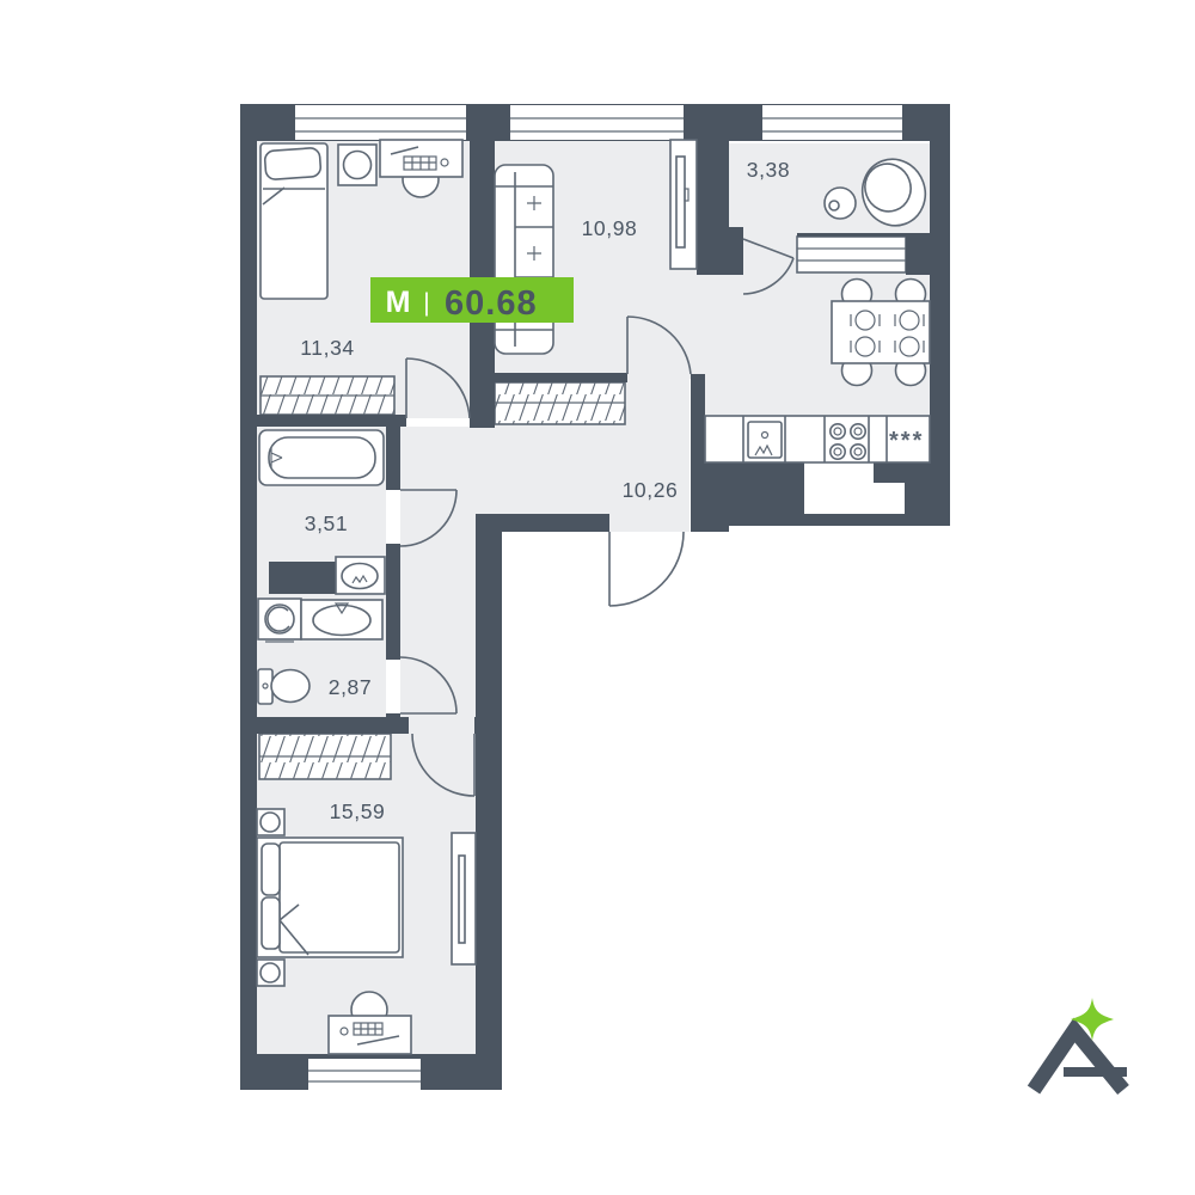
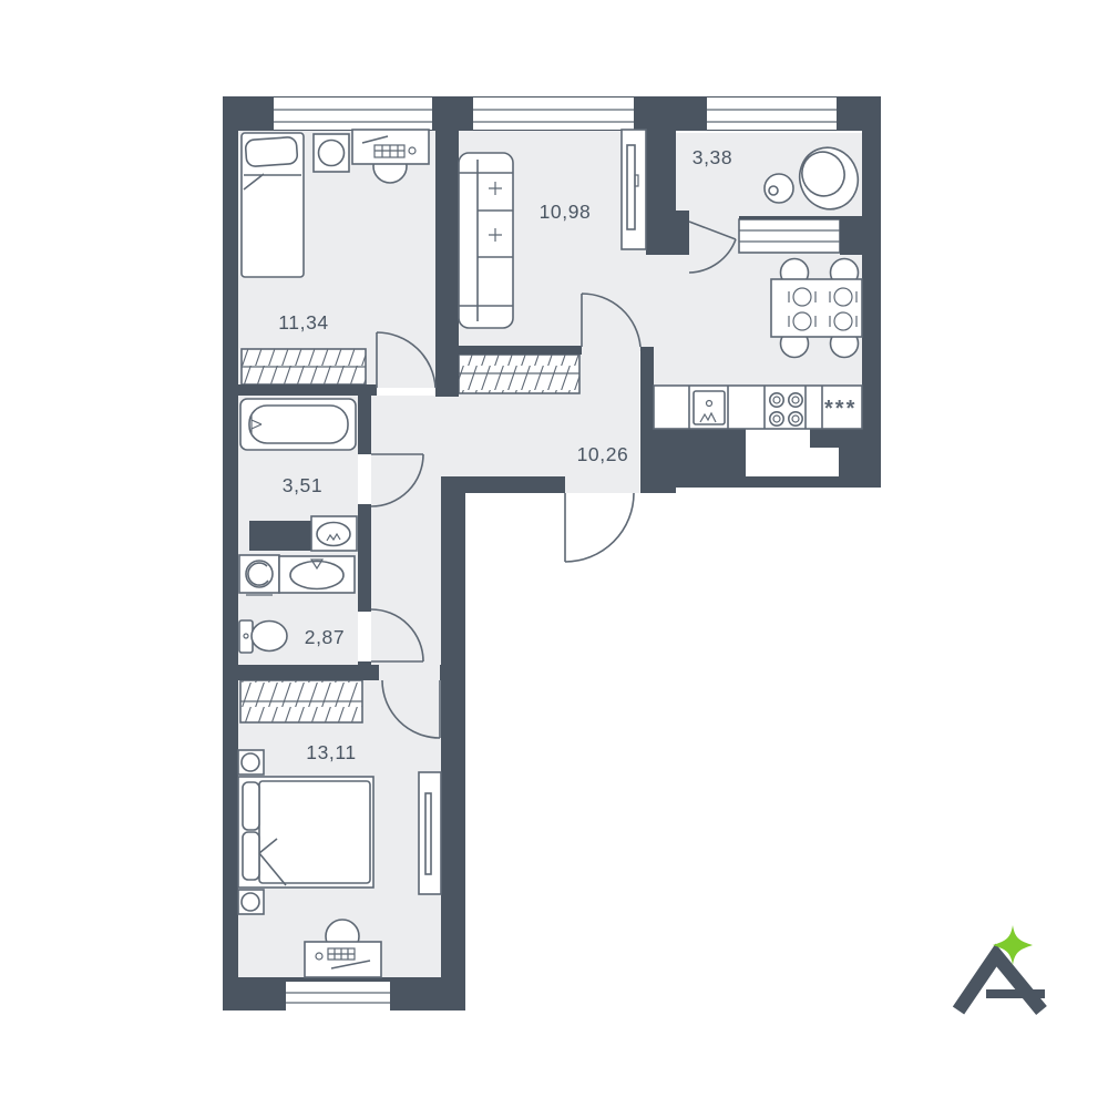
  ***
  11,34
  10,98
  3,38
  10,26
  3,51
  2,87
- 15,59
+ 13,11
- М
- |
- 60.68
